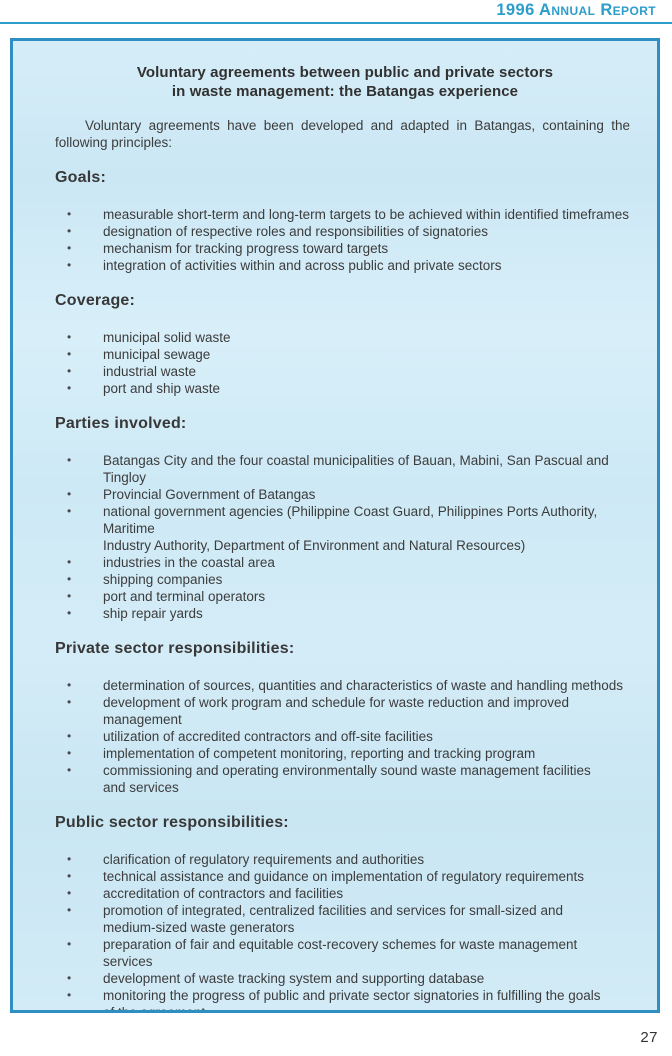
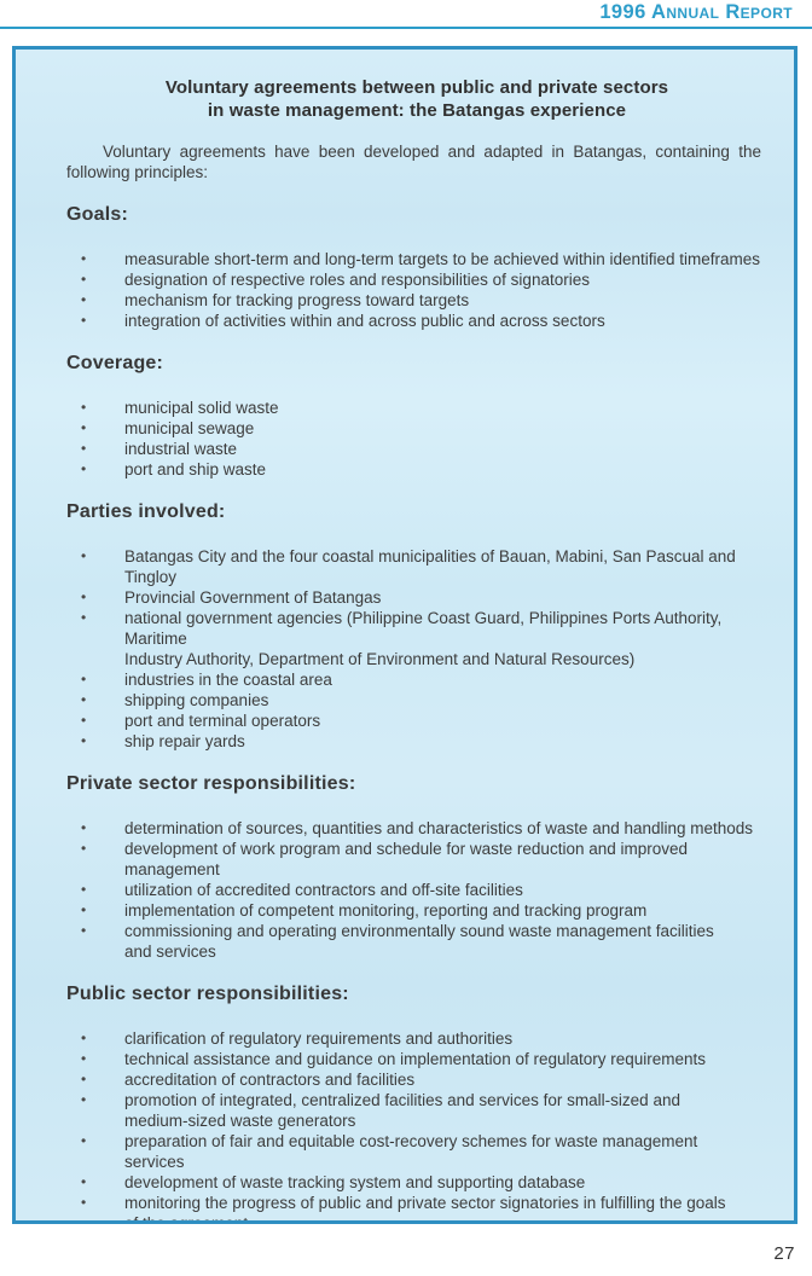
  1996 Annual Report
  Voluntary agreements between public and private sectors
  in waste management: the Batangas experience
  Voluntary agreements have been developed and adapted in Batangas, containing the following principles:
  Goals:
  •
  measurable short-term and long-term targets to be achieved within identified timeframes
  •
  designation of respective roles and responsibilities of signatories
  •
  mechanism for tracking progress toward targets
  •
- integration of activities within and across public and private sectors
+ integration of activities within and across public and across sectors
  Coverage:
  •
  municipal solid waste
  •
  municipal sewage
  •
  industrial waste
  •
  port and ship waste
  Parties involved:
  •
  Batangas City and the four coastal municipalities of Bauan, Mabini, San Pascual and Tingloy
  •
  Provincial Government of Batangas
  •
  national government agencies (Philippine Coast Guard, Philippines Ports Authority, Maritime
  Industry Authority, Department of Environment and Natural Resources)
  •
  industries in the coastal area
  •
  shipping companies
  •
  port and terminal operators
  •
  ship repair yards
  Private sector responsibilities:
  •
  determination of sources, quantities and characteristics of waste and handling methods
  •
  development of work program and schedule for waste reduction and improved management
  •
  utilization of accredited contractors and off-site facilities
  •
  implementation of competent monitoring, reporting and tracking program
  •
  commissioning and operating environmentally sound waste management facilities
  and services
  Public sector responsibilities:
  •
  clarification of regulatory requirements and authorities
  •
  technical assistance and guidance on implementation of regulatory requirements
  •
  accreditation of contractors and facilities
  •
  promotion of integrated, centralized facilities and services for small-sized and
  medium-sized waste generators
  •
  preparation of fair and equitable cost-recovery schemes for waste management
  services
  •
  development of waste tracking system and supporting database
  •
  monitoring the progress of public and private sector signatories in fulfilling the goals
  27
